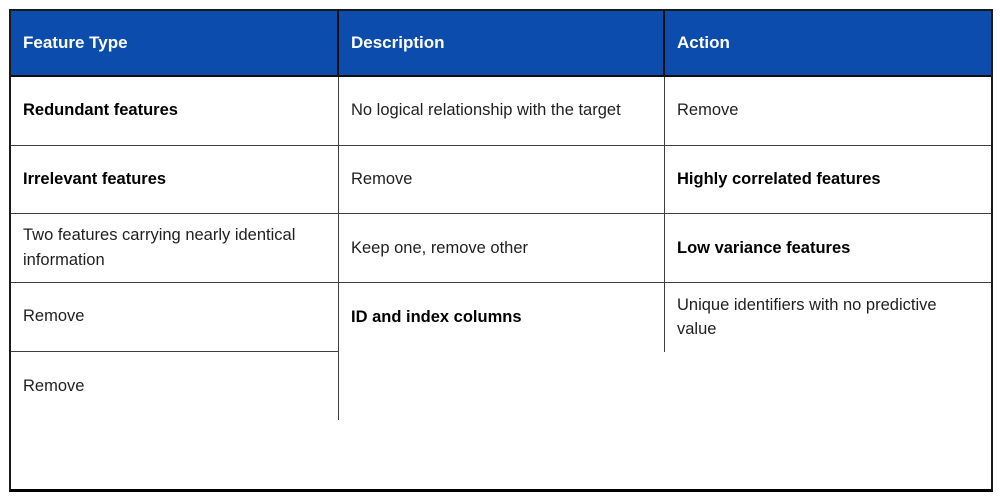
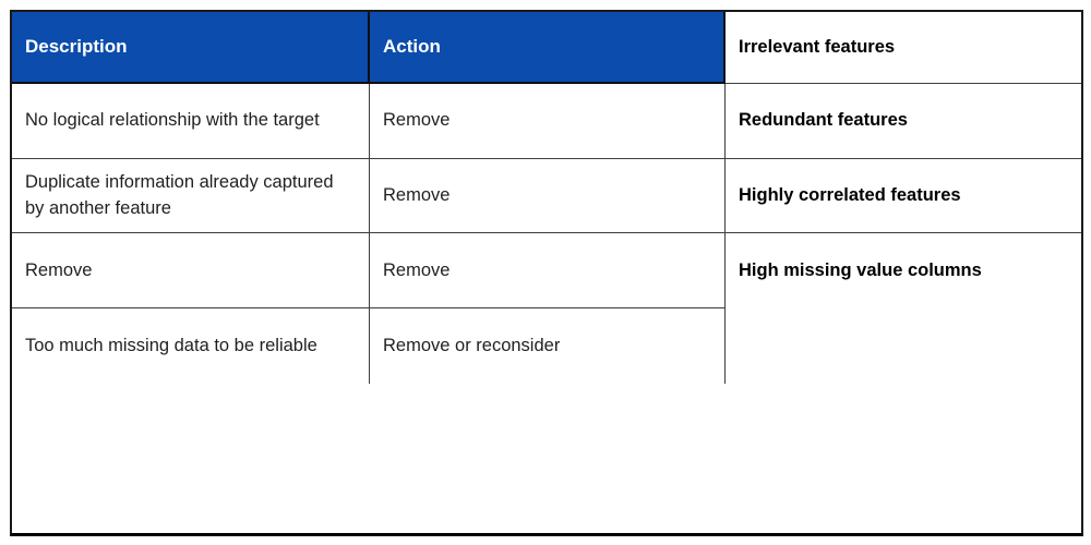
- Feature Type
  Description
  Action
- Redundant features
+ Irrelevant features
  No logical relationship with the target
  Remove
- Irrelevant features
+ Redundant features
+ Duplicate information already captured by another feature
  Remove
  Highly correlated features
- Two features carrying nearly identical information
- Keep one, remove other
- Low variance features
  Remove
- ID and index columns
- Unique identifiers with no predictive value
  Remove
+ High missing value columns
+ Too much missing data to be reliable
+ Remove or reconsider
